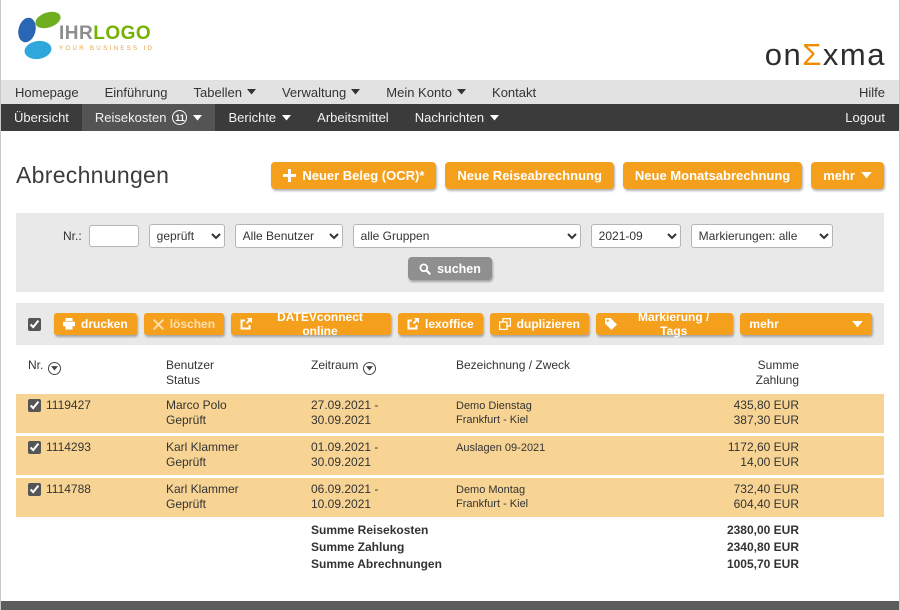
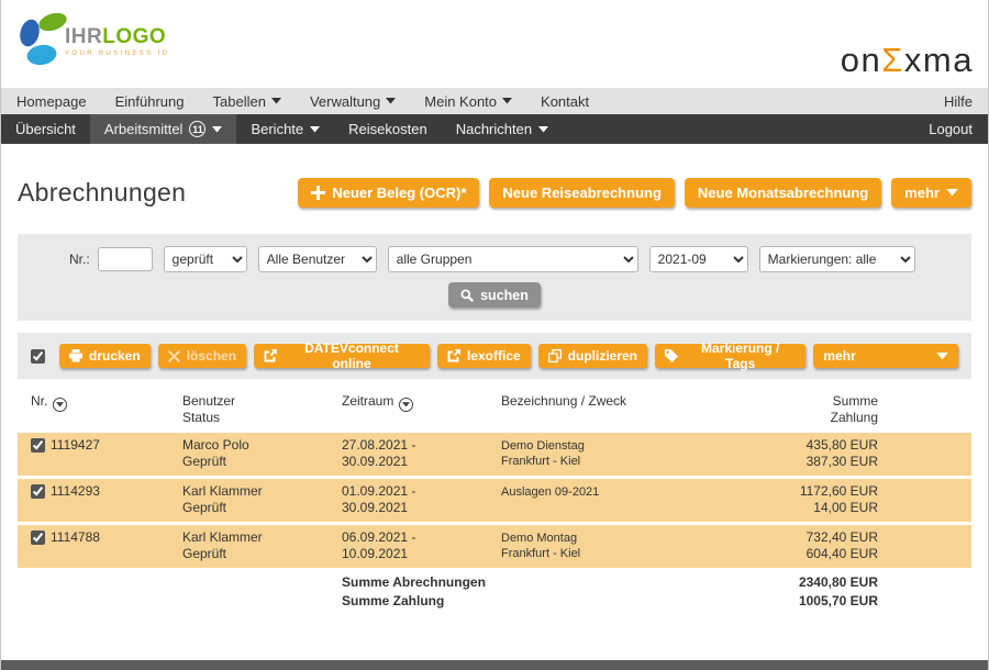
  IHRLOGO
  onΣxma
  Homepage
  Einführung
  Tabellen
  Verwaltung
  Mein Konto
  Kontakt
  Hilfe
  Übersicht
- Reisekosten
+ Arbeitsmittel
  11
  Berichte
- Arbeitsmittel
+ Reisekosten
  Nachrichten
  Logout
  Abrechnungen
  Neuer Beleg (OCR)*
  Neue Reiseabrechnung
  Neue Monatsabrechnung
  mehr
  Nr.:
  geprüft
  Alle Benutzer
  alle Gruppen
  2021-09
  Markierungen: alle
  suchen
  drucken
  löschen
  DATEVconnect online
  lexoffice
  duplizieren
  Markierung / Tags
  mehr
  Nr.
  Benutzer
  Status
  Zeitraum
  Bezeichnung / Zweck
  Summe
  Zahlung
  1119427
  Marco Polo
  Geprüft
- 27.09.2021 -
+ 27.08.2021 -
  30.09.2021
  Demo Dienstag
  Frankfurt - Kiel
  435,80 EUR
  387,30 EUR
  1114293
  Karl Klammer
  Geprüft
  01.09.2021 -
  30.09.2021
  Auslagen 09-2021
  1172,60 EUR
  14,00 EUR
  1114788
  Karl Klammer
  Geprüft
  06.09.2021 -
  10.09.2021
  Demo Montag
  Frankfurt - Kiel
  732,40 EUR
  604,40 EUR
- Summe Reisekosten
- 2380,00 EUR
- Summe Zahlung
+ Summe Abrechnungen
  2340,80 EUR
- Summe Abrechnungen
+ Summe Zahlung
  1005,70 EUR
